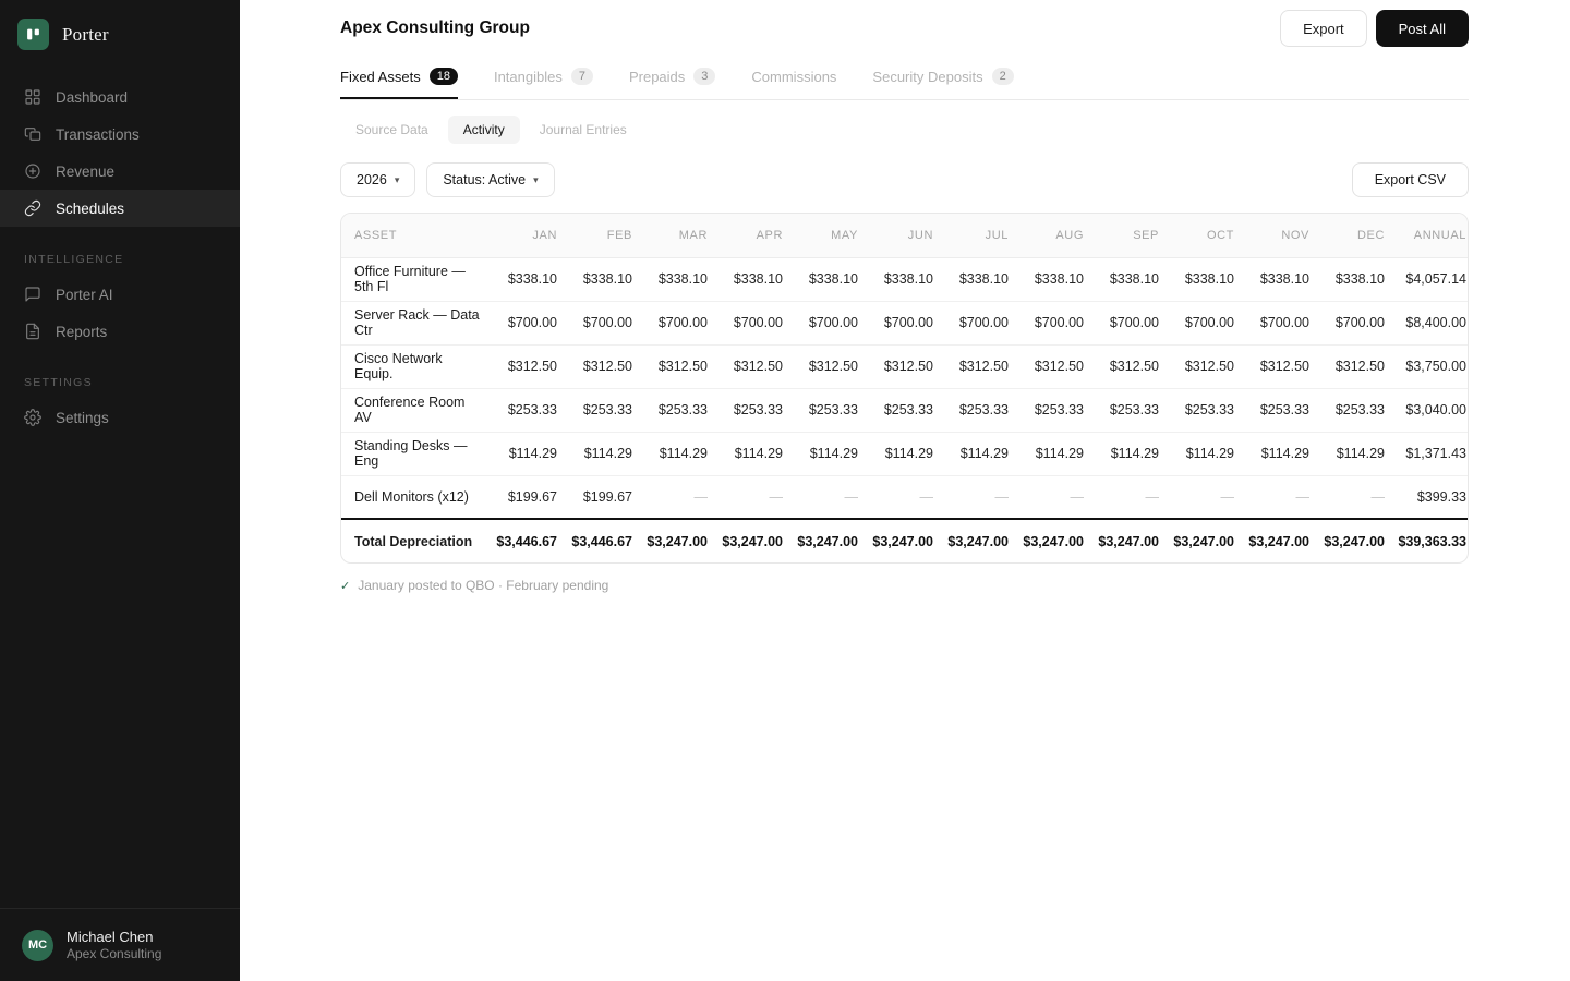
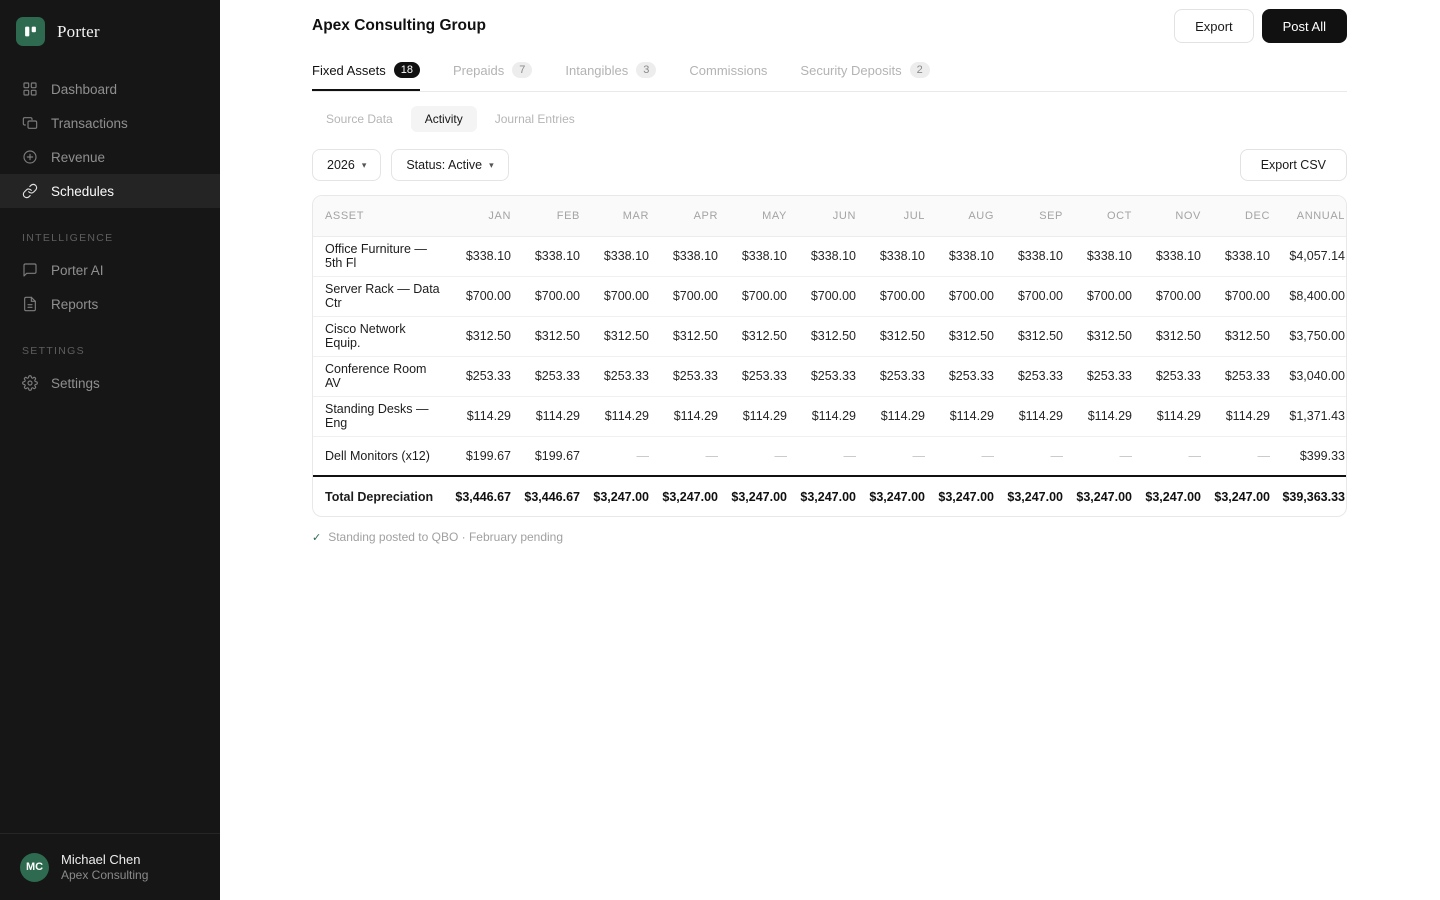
  Porter
  Dashboard
  Transactions
  Revenue
  Schedules
  INTELLIGENCE
  Porter AI
  Reports
  SETTINGS
  Settings
  MC
  Michael Chen
  Apex Consulting
  Apex Consulting Group
  Export
  Post All
  Fixed Assets
  18
- Intangibles
+ Prepaids
  7
- Prepaids
+ Intangibles
  3
  Commissions
  Security Deposits
  2
  Source Data
  Activity
  Journal Entries
  2026
  ▾
  Status: Active
  ▾
  Export CSV
  ASSET	JAN	FEB	MAR	APR	MAY	JUN	JUL	AUG	SEP	OCT	NOV	DEC	ANNUAL
  Office Furniture — 5th Fl	$338.10	$338.10	$338.10	$338.10	$338.10	$338.10	$338.10	$338.10	$338.10	$338.10	$338.10	$338.10	$4,057.14
  Server Rack — Data Ctr	$700.00	$700.00	$700.00	$700.00	$700.00	$700.00	$700.00	$700.00	$700.00	$700.00	$700.00	$700.00	$8,400.00
  Cisco Network Equip.	$312.50	$312.50	$312.50	$312.50	$312.50	$312.50	$312.50	$312.50	$312.50	$312.50	$312.50	$312.50	$3,750.00
  Conference Room AV	$253.33	$253.33	$253.33	$253.33	$253.33	$253.33	$253.33	$253.33	$253.33	$253.33	$253.33	$253.33	$3,040.00
  Standing Desks — Eng	$114.29	$114.29	$114.29	$114.29	$114.29	$114.29	$114.29	$114.29	$114.29	$114.29	$114.29	$114.29	$1,371.43
  Dell Monitors (x12)	$199.67	$199.67	—	—	—	—	—	—	—	—	—	—	$399.33
  Total Depreciation	$3,446.67	$3,446.67	$3,247.00	$3,247.00	$3,247.00	$3,247.00	$3,247.00	$3,247.00	$3,247.00	$3,247.00	$3,247.00	$3,247.00	$39,363.33
  ✓
- January posted to QBO · February pending
+ Standing posted to QBO · February pending
